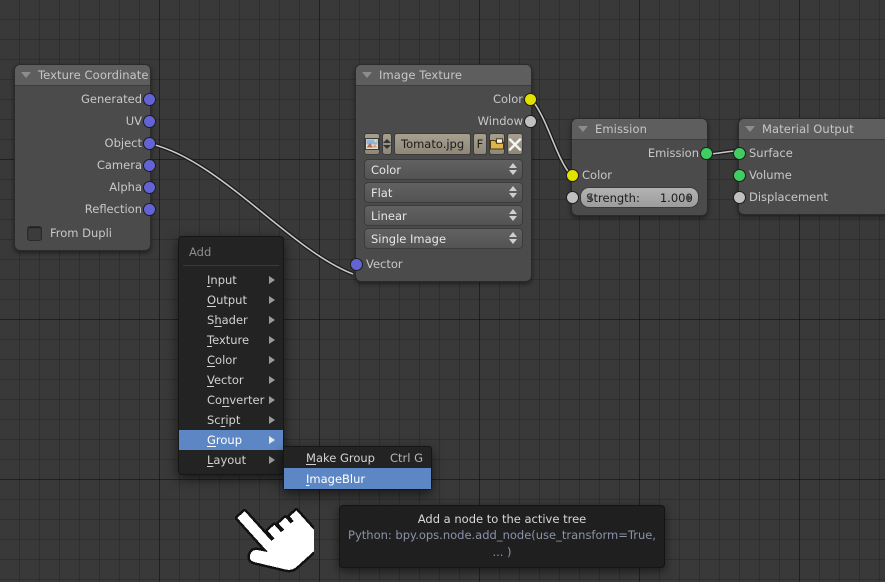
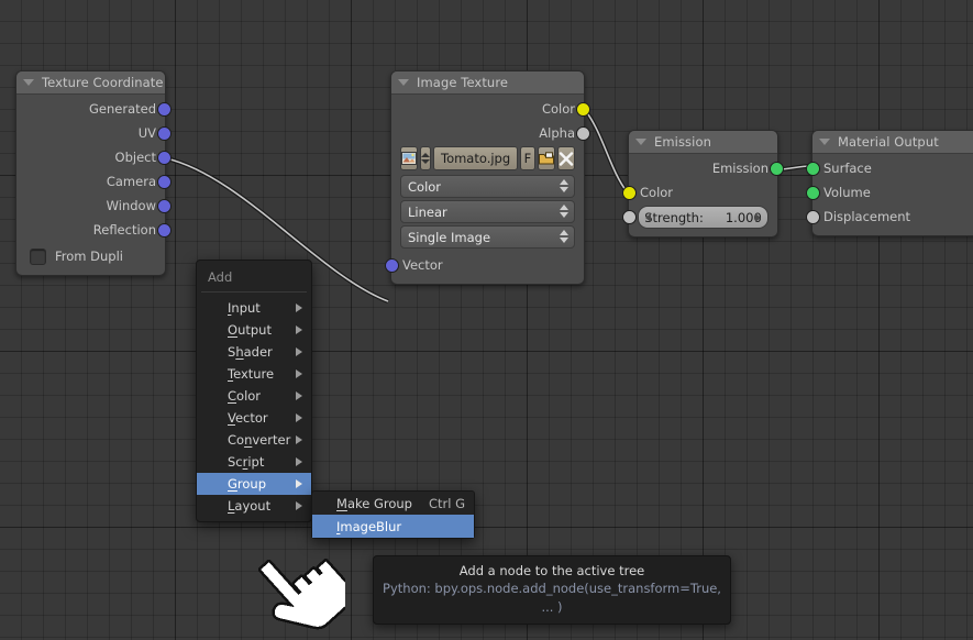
  Texture Coordinate
  Generated
  UV
  Object
  Camera
- Alpha
+ Window
  Reflection
  From Dupli
  Image Texture
  Color
- Window
+ Alpha
  Tomato.jpg
  F
  Color
- Flat
  Linear
  Single Image
  Vector
  Emission
  Emission
  Color
  Strength:
  1.000
  Material Output
  Surface
  Volume
  Displacement
  Add
  Input
  Output
  Shader
  Texture
  Color
  Vector
  Converter
  Script
  Group
  Layout
  Make Group
  Ctrl G
  ImageBlur
  Add a node to the active tree
  Python: bpy.ops.node.add_node(use_transform=True, ... )
